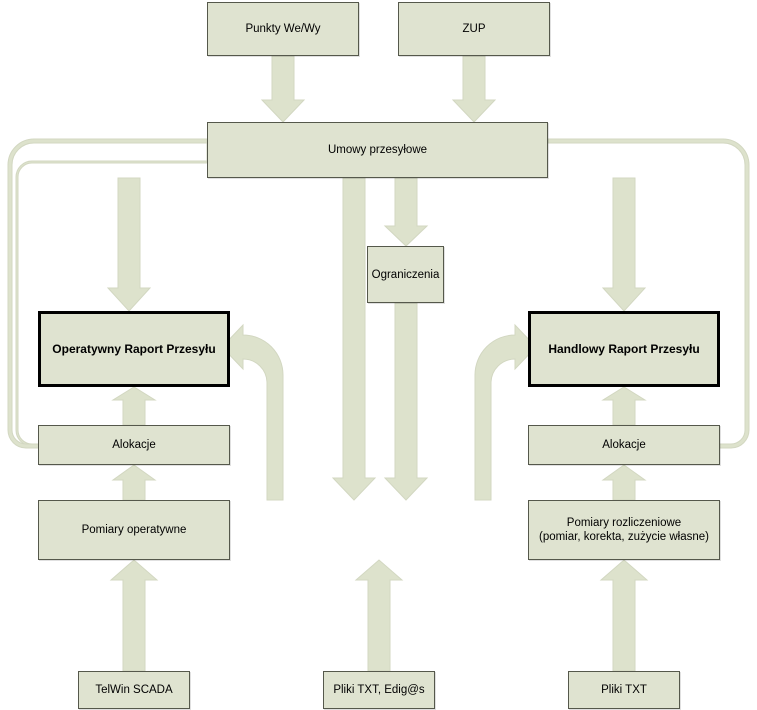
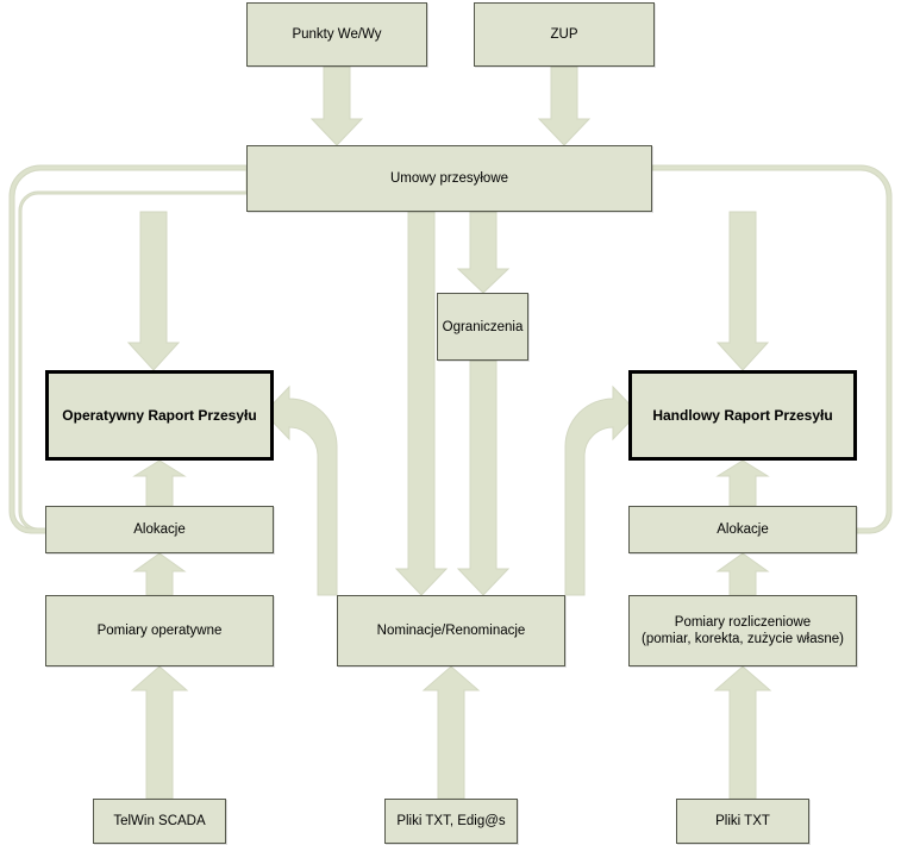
  Punkty We/Wy
  ZUP
  Umowy przesyłowe
  Ograniczenia
  Operatywny Raport Przesyłu
  Handlowy Raport Przesyłu
  Alokacje
  Alokacje
  Pomiary operatywne
+ Nominacje/Renominacje
  Pomiary rozliczeniowe
  (pomiar, korekta, zużycie własne)
  TelWin SCADA
  Pliki TXT, Edig@s
  Pliki TXT
